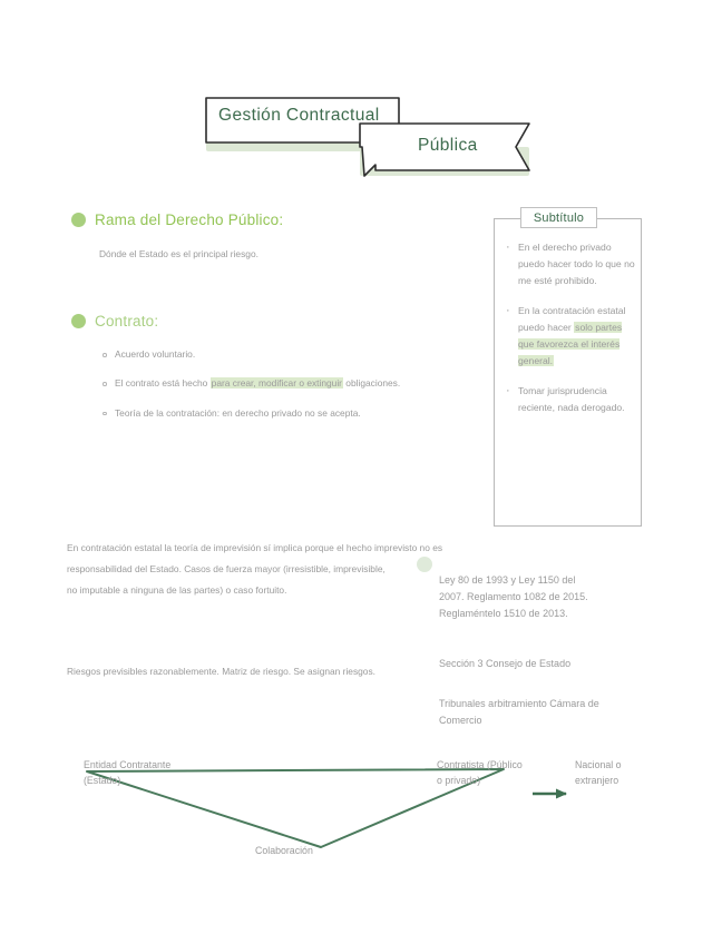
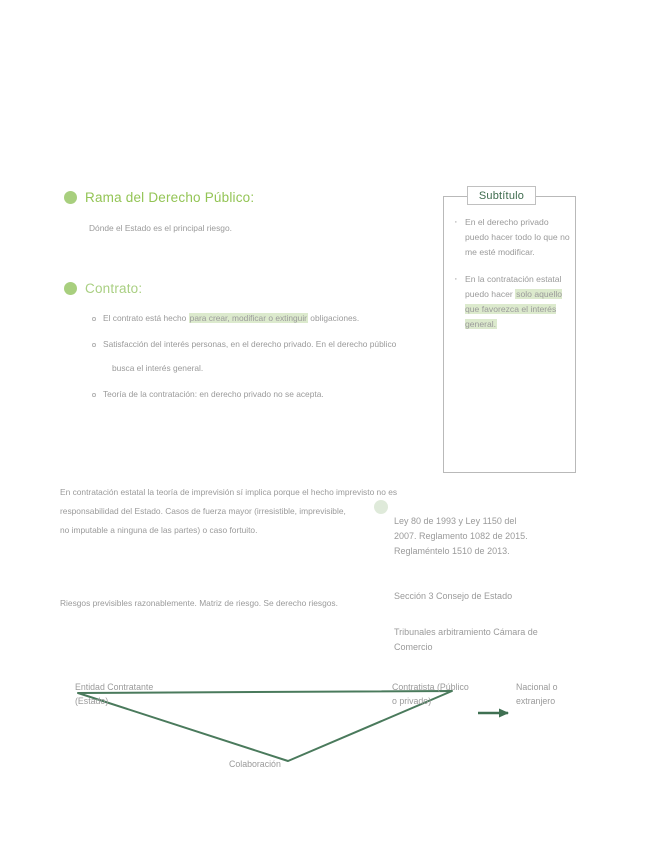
- Gestión Contractual
- Pública
  Rama del Derecho Público:
  Dónde el Estado es el principal riesgo.
  Contrato:
- Acuerdo voluntario.
  El contrato está hecho para crear, modificar o extinguir obligaciones.
+ Satisfacción del interés personas, en el derecho privado. En el derecho público
+ busca el interés general.
  Teoría de la contratación: en derecho privado no se acepta.
  Subtítulo
- En el derecho privado puedo hacer todo lo que no me esté prohibido.
+ En el derecho privado puedo hacer todo lo que no me esté modificar.
- En la contratación estatal puedo hacer solo partes que favorezca el interés general.
+ En la contratación estatal puedo hacer solo aquello que favorezca el interés general.
- Tomar jurisprudencia reciente, nada derogado.
  En contratación estatal la teoría de imprevisión sí implica porque el hecho imprevisto no es
  responsabilidad del Estado. Casos de fuerza mayor (irresistible, imprevisible,
  no imputable a ninguna de las partes) o caso fortuito.
- Riesgos previsibles razonablemente. Matriz de riesgo. Se asignan riesgos.
+ Riesgos previsibles razonablemente. Matriz de riesgo. Se derecho riesgos.
  Ley 80 de 1993 y Ley 1150 del
  2007. Reglamento 1082 de 2015.
  Reglaméntelo 1510 de 2013.
  Sección 3 Consejo de Estado
  Tribunales arbitramiento Cámara de
  Comercio
  Entidad Contratante
  (Estado)
  Contratista (Público
  o privado)
  Nacional o
  extranjero
  Colaboración
